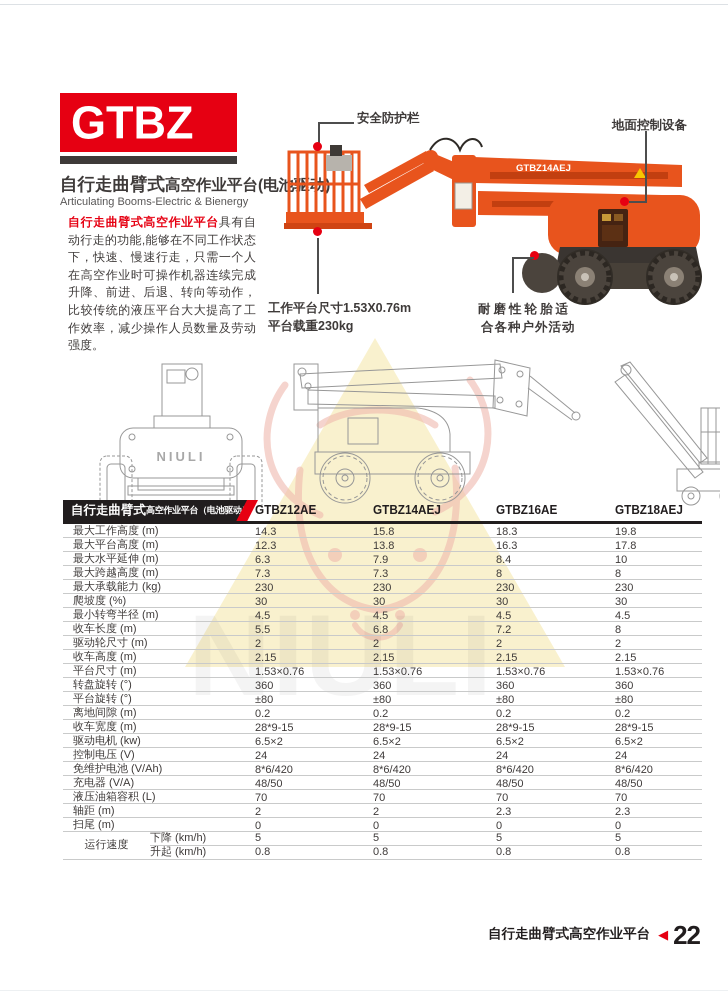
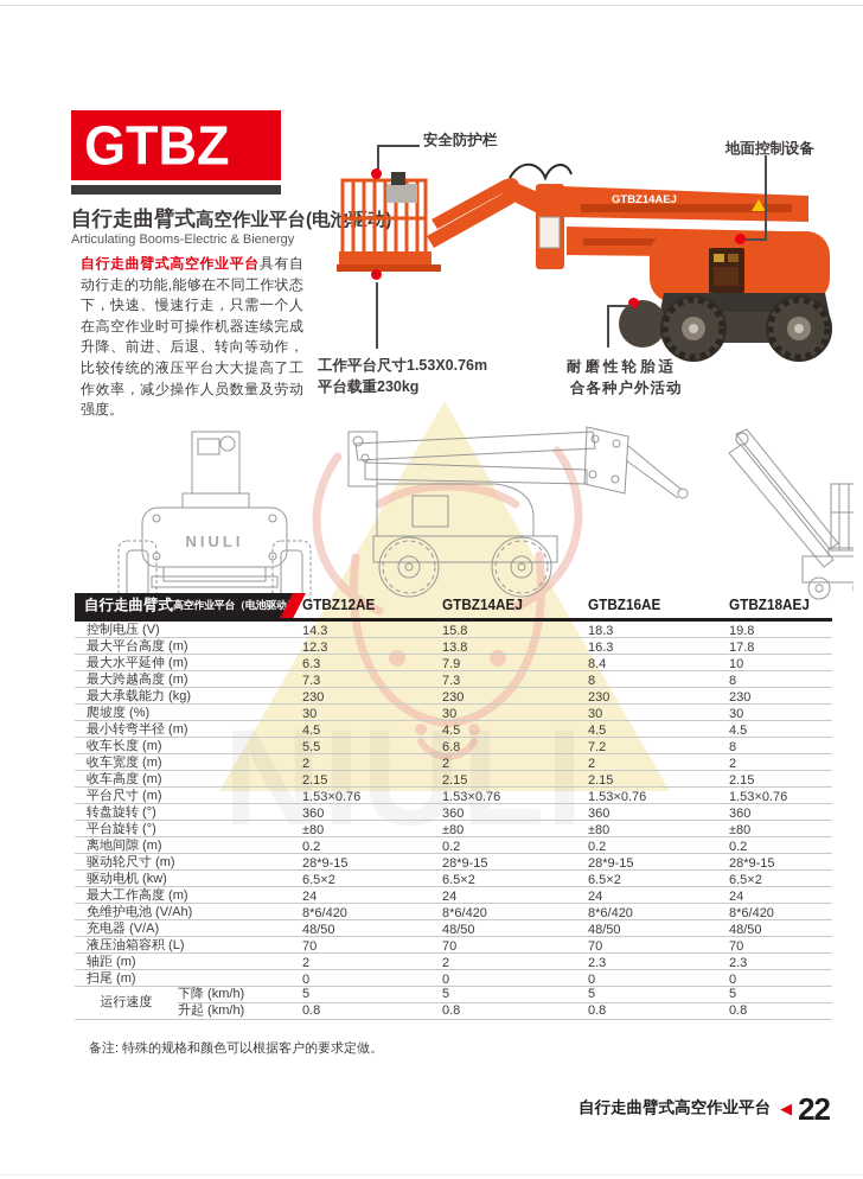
  NIULI
  GTBZ
  自行走曲臂式高空作业平台(电池
  Articulating Booms-Electric & Bienergy
  自行走曲臂式高空作业平台具有自动行走的功能,能够在不同工作状态下，快速、慢速行走，只需一个人在高空作业时可操作机器连续完成升降、前进、后退、转向等动作，比较传统的液压平台大大提高了工作效率，减少操作人员数量及劳动强度。
  GTBZ14AEJ
  安全防护栏
  地面控制设备
  工作平台尺寸1.53X0.76m
  平台载重230kg
  耐磨性轮胎适
  合各种户外活动
  NIULI
  自行走曲臂式
  高空作业平台（电池驱动
  GTBZ12AE
  GTBZ14AEJ
  GTBZ16AE
  GTBZ18AEJ
- 最大工作高度 (m)
+ 控制电压 (V)
  14.3
  15.8
  18.3
  19.8
  最大平台高度 (m)
  12.3
  13.8
  16.3
  17.8
  最大水平延伸 (m)
  6.3
  7.9
  8.4
  10
  最大跨越高度 (m)
  7.3
  7.3
  8
  8
  最大承载能力 (kg)
  230
  230
  230
  230
  爬坡度 (%)
  30
  30
  30
  30
  最小转弯半径 (m)
  4.5
  4.5
  4.5
  4.5
  收车长度 (m)
  5.5
  6.8
  7.2
  8
- 驱动轮尺寸 (m)
+ 收车宽度 (m)
  2
  2
  2
  2
  收车高度 (m)
  2.15
  2.15
  2.15
  2.15
  平台尺寸 (m)
  1.53×0.76
  1.53×0.76
  1.53×0.76
  1.53×0.76
  转盘旋转 (°)
  360
  360
  360
  360
  平台旋转 (°)
  ±80
  ±80
  ±80
  ±80
  离地间隙 (m)
  0.2
  0.2
  0.2
  0.2
- 收车宽度 (m)
+ 驱动轮尺寸 (m)
  28*9-15
  28*9-15
  28*9-15
  28*9-15
  驱动电机 (kw)
  6.5×2
  6.5×2
  6.5×2
  6.5×2
- 控制电压 (V)
+ 最大工作高度 (m)
  24
  24
  24
  24
  免维护电池 (V/Ah)
  8*6/420
  8*6/420
  8*6/420
  8*6/420
  充电器 (V/A)
  48/50
  48/50
  48/50
  48/50
  液压油箱容积 (L)
  70
  70
  70
  70
  轴距 (m)
  2
  2
  2.3
  2.3
  扫尾 (m)
  0
  0
  0
  0
  运行速度
  下降 (km/h)
  5
  5
  5
  5
  升起 (km/h)
  0.8
  0.8
  0.8
  0.8
+ 备注: 特殊的规格和颜色可以根据客户的要求定做。
  自行走曲臂式高空作业平台
  ◀
  22
